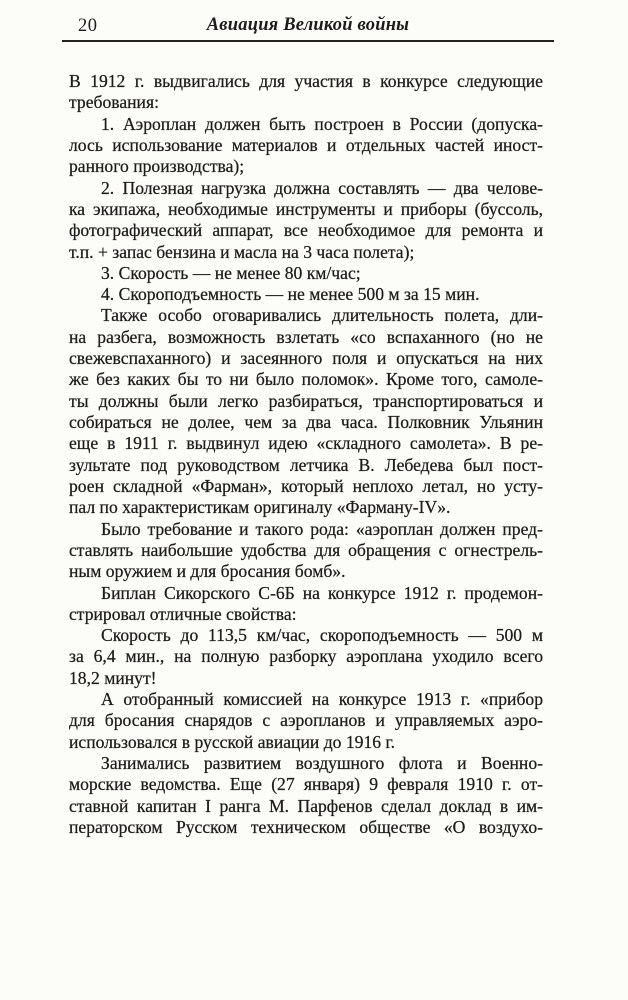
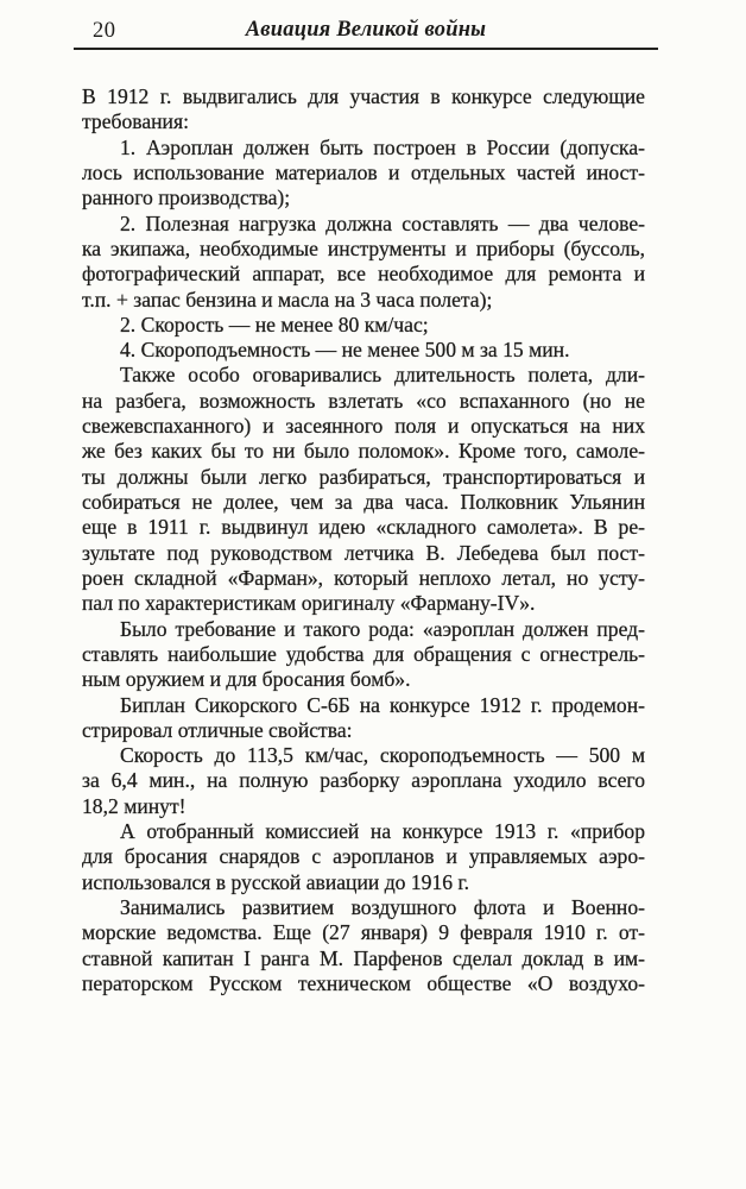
  20
  Авиация Великой войны
  В 1912 г. выдвигались для участия в конкурсе следующие
  требования:
  1. Аэроплан должен быть построен в России (допуска-
  лось использование материалов и отдельных частей иност-
  ранного производства);
  2. Полезная нагрузка должна составлять — два челове-
  ка экипажа, необходимые инструменты и приборы (буссоль,
  фотографический аппарат, все необходимое для ремонта и
  т.п. + запас бензина и масла на 3 часа полета);
- 3. Скорость — не менее 80 км/час;
+ 2. Скорость — не менее 80 км/час;
  4. Скороподъемность — не менее 500 м за 15 мин.
  Также особо оговаривались длительность полета, дли-
  на разбега, возможность взлетать «со вспаханного (но не
  свежевспаханного) и засеянного поля и опускаться на них
  же без каких бы то ни было поломок». Кроме того, самоле-
  ты должны были легко разбираться, транспортироваться и
  собираться не долее, чем за два часа. Полковник Ульянин
  еще в 1911 г. выдвинул идею «складного самолета». В ре-
  зультате под руководством летчика В. Лебедева был пост-
  роен складной «Фарман», который неплохо летал, но усту-
  пал по характеристикам оригиналу «Фарману-IV».
  Было требование и такого рода: «аэроплан должен пред-
  ставлять наибольшие удобства для обращения с огнестрель-
  ным оружием и для бросания бомб».
  Биплан Сикорского С-6Б на конкурсе 1912 г. продемон-
  стрировал отличные свойства:
  Скорость до 113,5 км/час, скороподъемность — 500 м
  за 6,4 мин., на полную разборку аэроплана уходило всего
  18,2 минут!
  А отобранный комиссией на конкурсе 1913 г. «прибор
  для бросания снарядов с аэропланов и управляемых аэро-
  использовался в русской авиации до 1916 г.
  Занимались развитием воздушного флота и Военно-
  морские ведомства. Еще (27 января) 9 февраля 1910 г. от-
  ставной капитан I ранга М. Парфенов сделал доклад в им-
  ператорском Русском техническом обществе «О воздухо-
